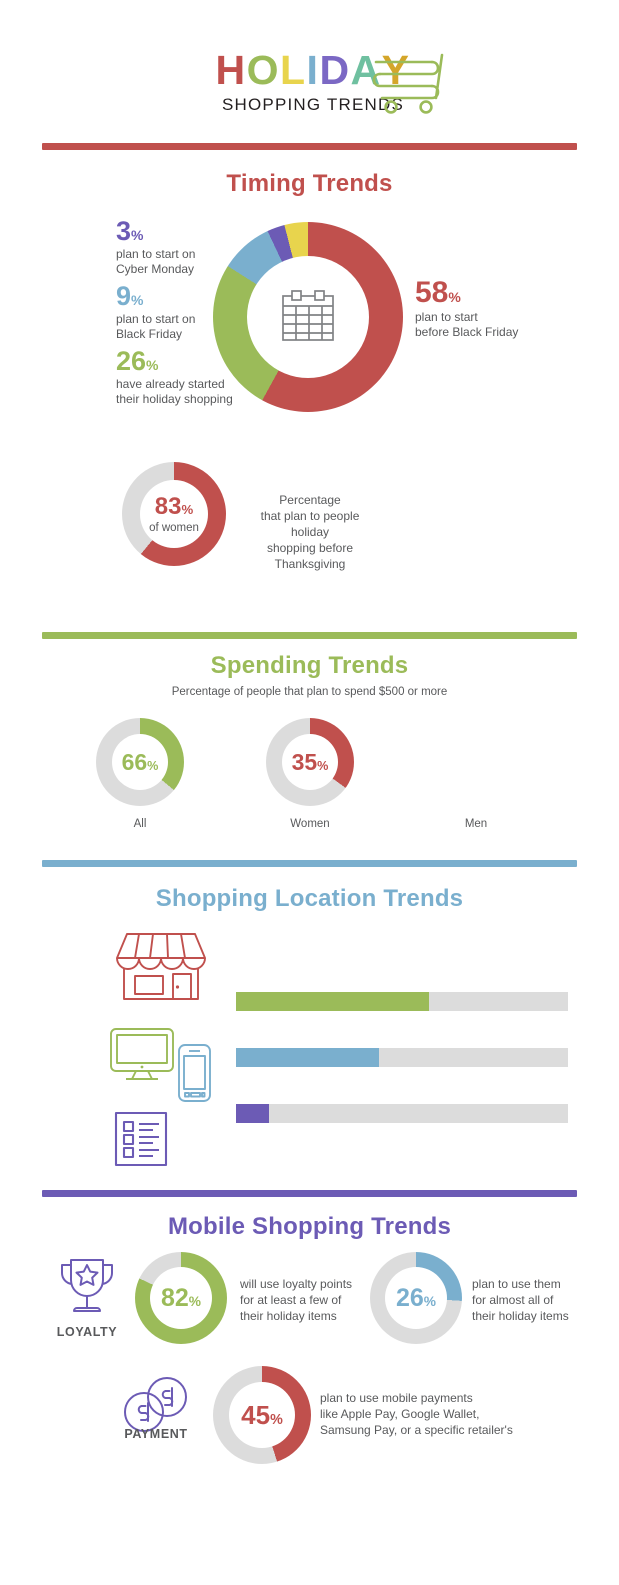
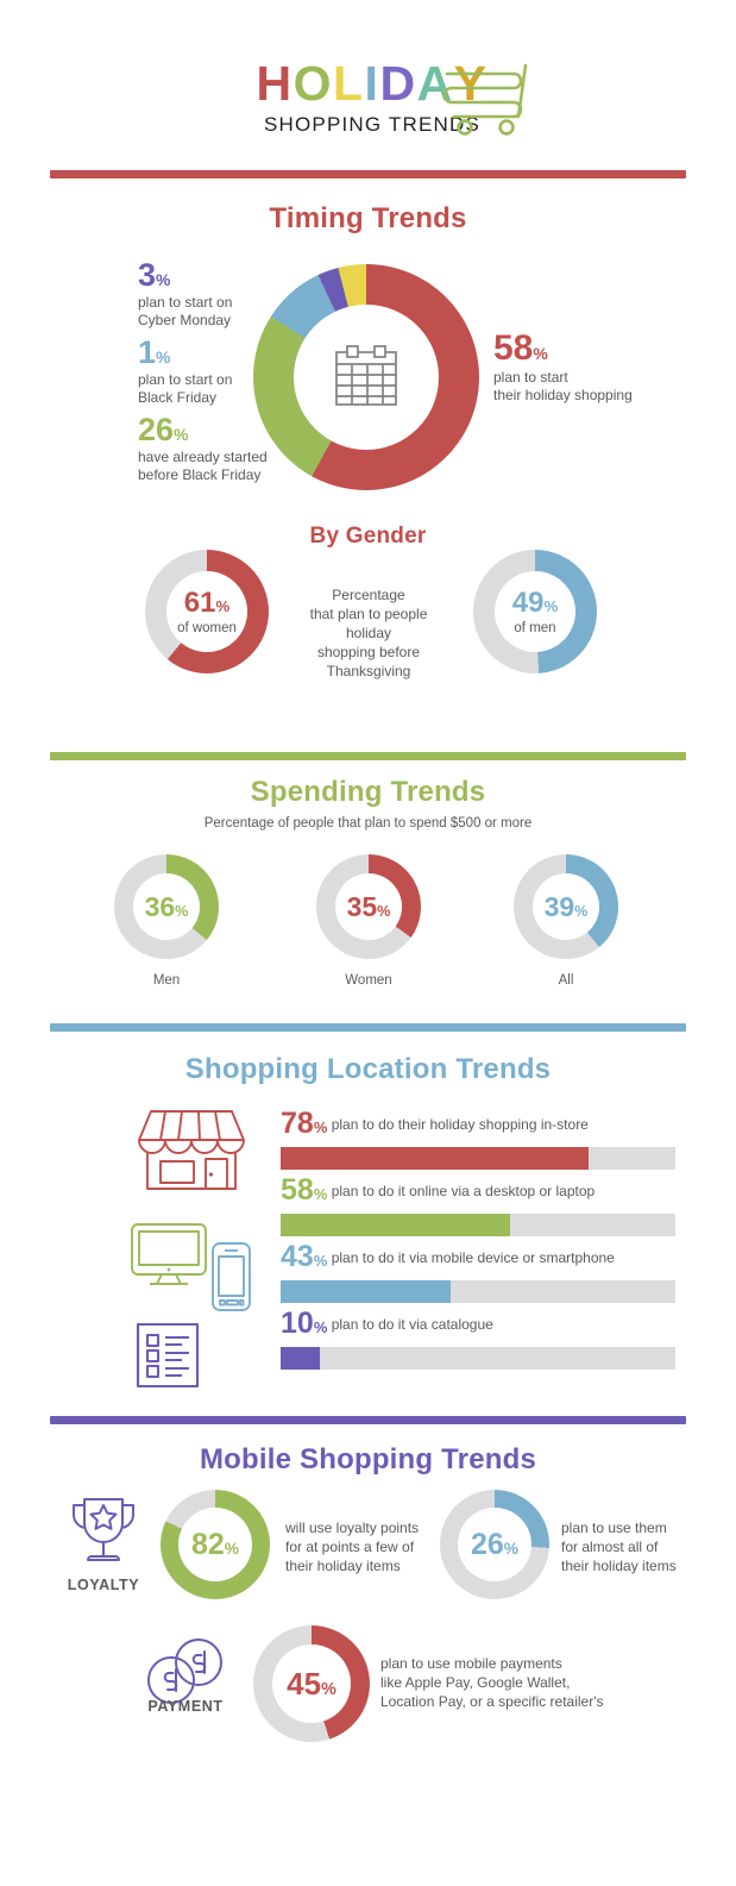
  HOLIDAY
  SHOPPING TRENDS
  Timing Trends
  3%
  plan to start on
  Cyber Monday
- 9%
+ 1%
  plan to start on
  Black Friday
  26%
  have already started
- their holiday shopping
+ before Black Friday
  58%
  plan to start
- before Black Friday
+ their holiday shopping
+ By Gender
- 83%
+ 61%
  of women
  Percentage
  that plan to people holiday
  shopping before
  Thanksgiving
+ 49%
+ of men
  Spending Trends
  Percentage of people that plan to spend $500 or more
- 66%
+ 36%
- All
+ Men
  35%
  Women
+ 39%
- Men
+ All
  Shopping Location Trends
+ 78% plan to do their holiday shopping in-store
+ 58% plan to do it online via a desktop or laptop
+ 43% plan to do it via mobile device or smartphone
+ 10% plan to do it via catalogue
  Mobile Shopping Trends
  LOYALTY
  82%
  will use loyalty points
- for at least a few of
+ for at points a few of
  their holiday items
  26%
  plan to use them
  for almost all of
  their holiday items
  PAYMENT
  45%
  plan to use mobile payments
  like Apple Pay, Google Wallet,
- Samsung Pay, or a specific retailer's
+ Location Pay, or a specific retailer's
